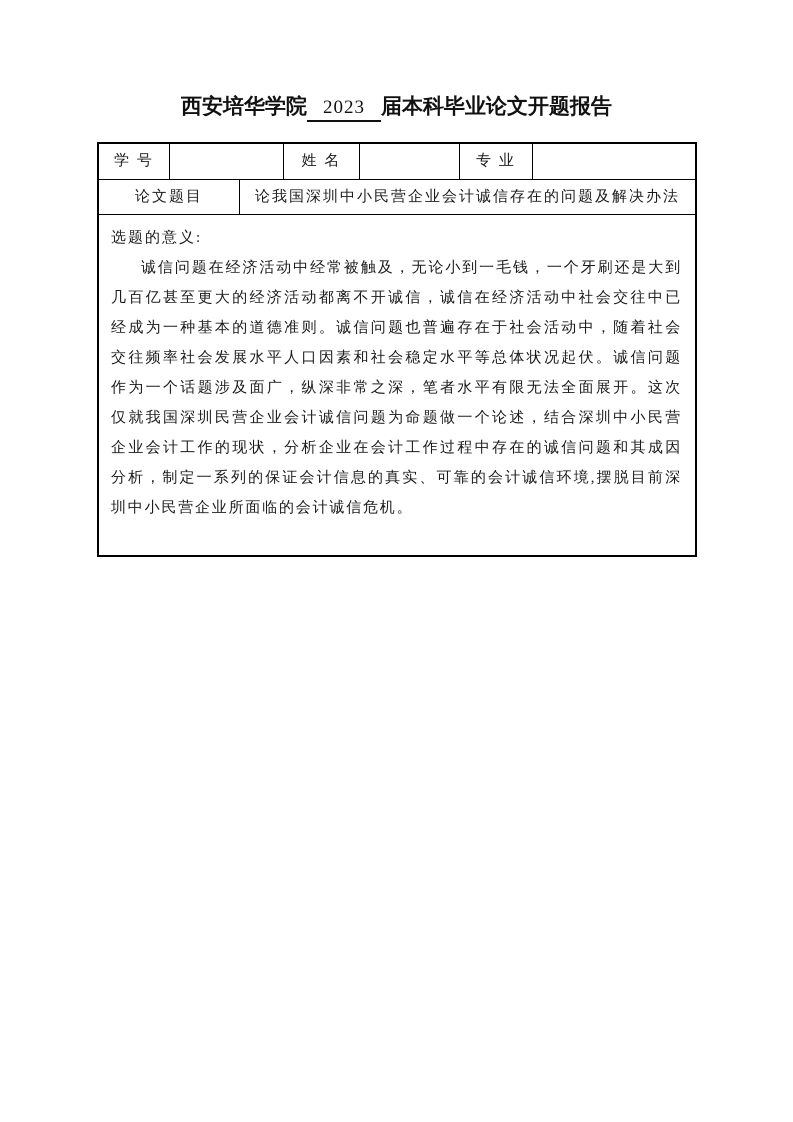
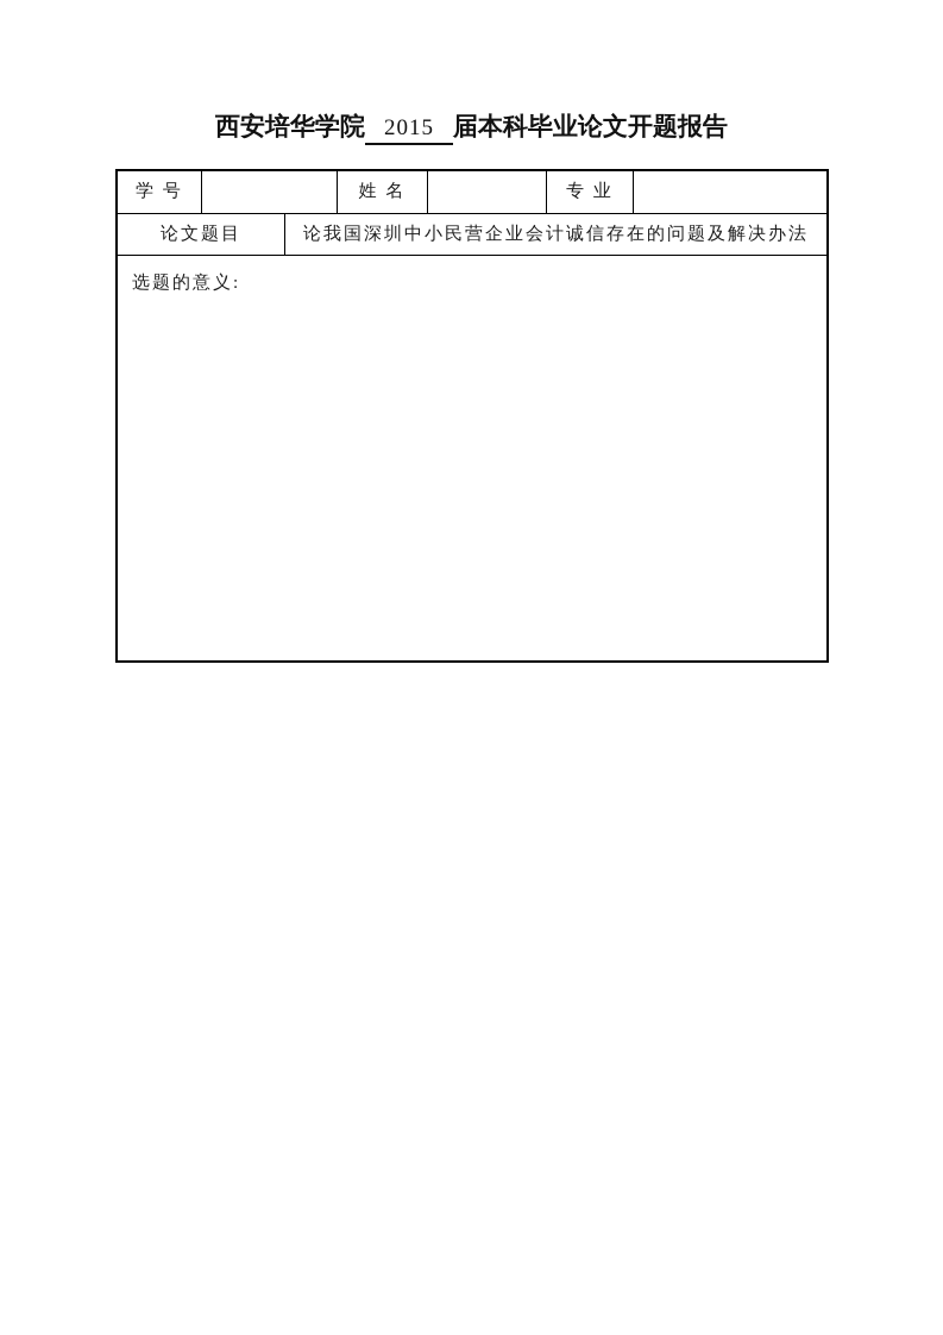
- 西安培华学院 2023 届本科毕业论文开题报告
+ 西安培华学院 2015 届本科毕业论文开题报告
  学 号
  姓 名
  专 业
  论文题目
  论我国深圳中小民营企业会计诚信存在的问题及解决办法
  选题的意义:
- 诚信问题在经济活动中经常被触及，无论小到一毛钱，一个牙刷还是大到几百亿甚至更大的经济活动都离不开诚信，诚信在经济活动中社会交往中已经成为一种基本的道德准则。诚信问题也普遍存在于社会活动中，随着社会交往频率社会发展水平人口因素和社会稳定水平等总体状况起伏。诚信问题作为一个话题涉及面广，纵深非常之深，笔者水平有限无法全面展开。这次仅就我国深圳民营企业会计诚信问题为命题做一个论述，结合深圳中小民营企业会计工作的现状，分析企业在会计工作过程中存在的诚信问题和其成因分析，制定一系列的保证会计信息的真实、可靠的会计诚信环境,摆脱目前深圳中小民营企业所面临的会计诚信危机。
